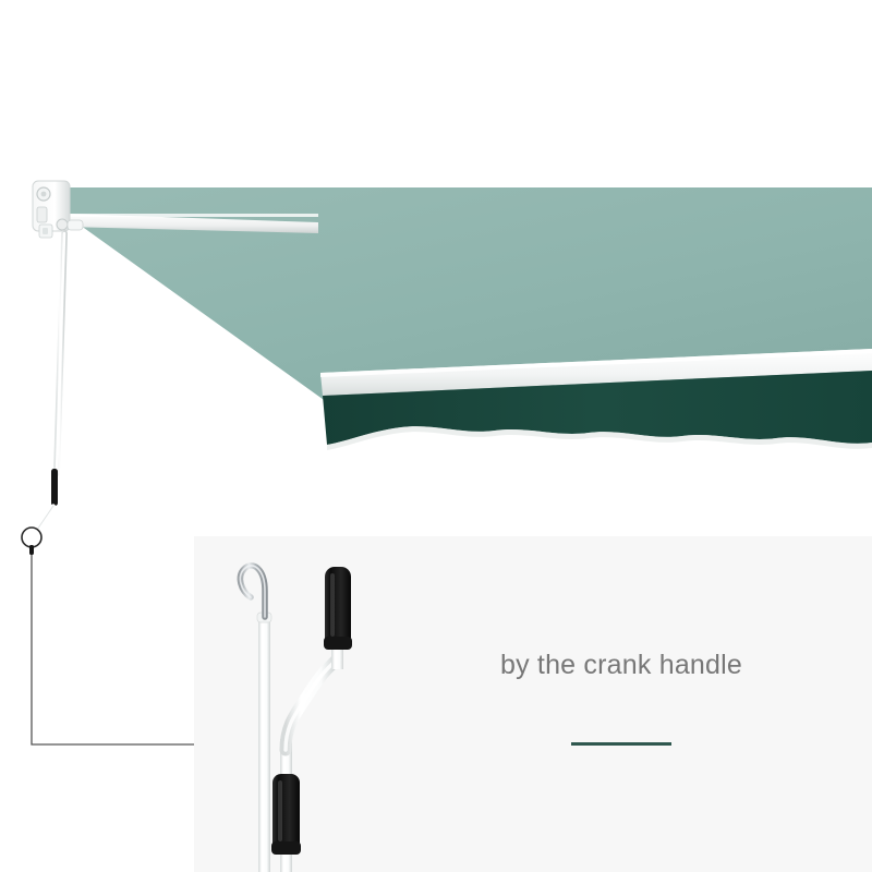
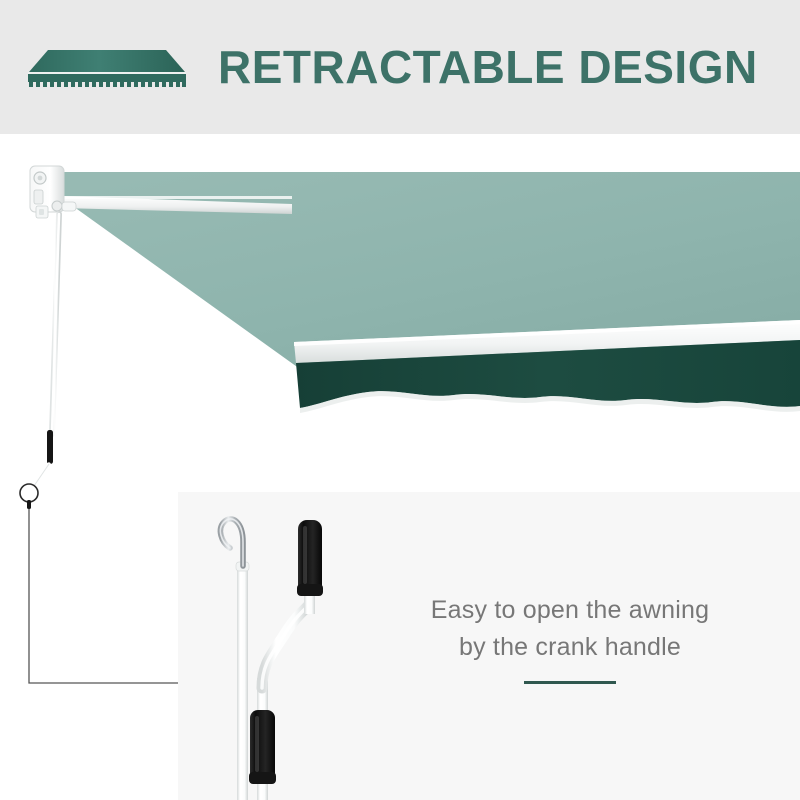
+ RETRACTABLE DESIGN
+ Easy to open the awning
  by the crank handle
